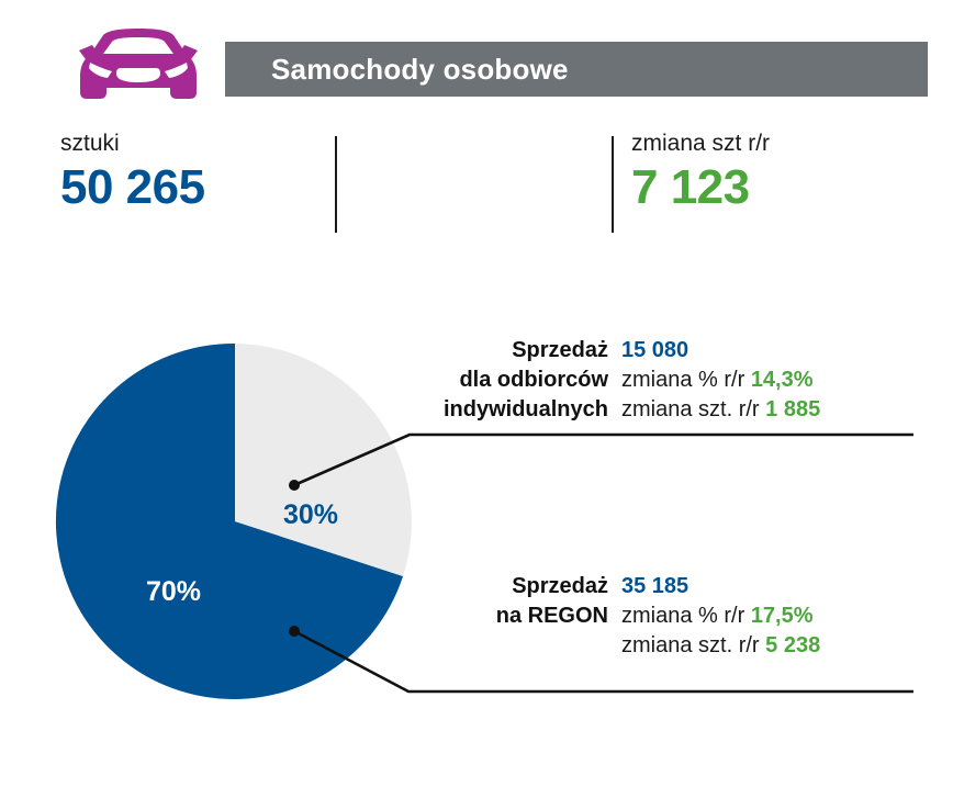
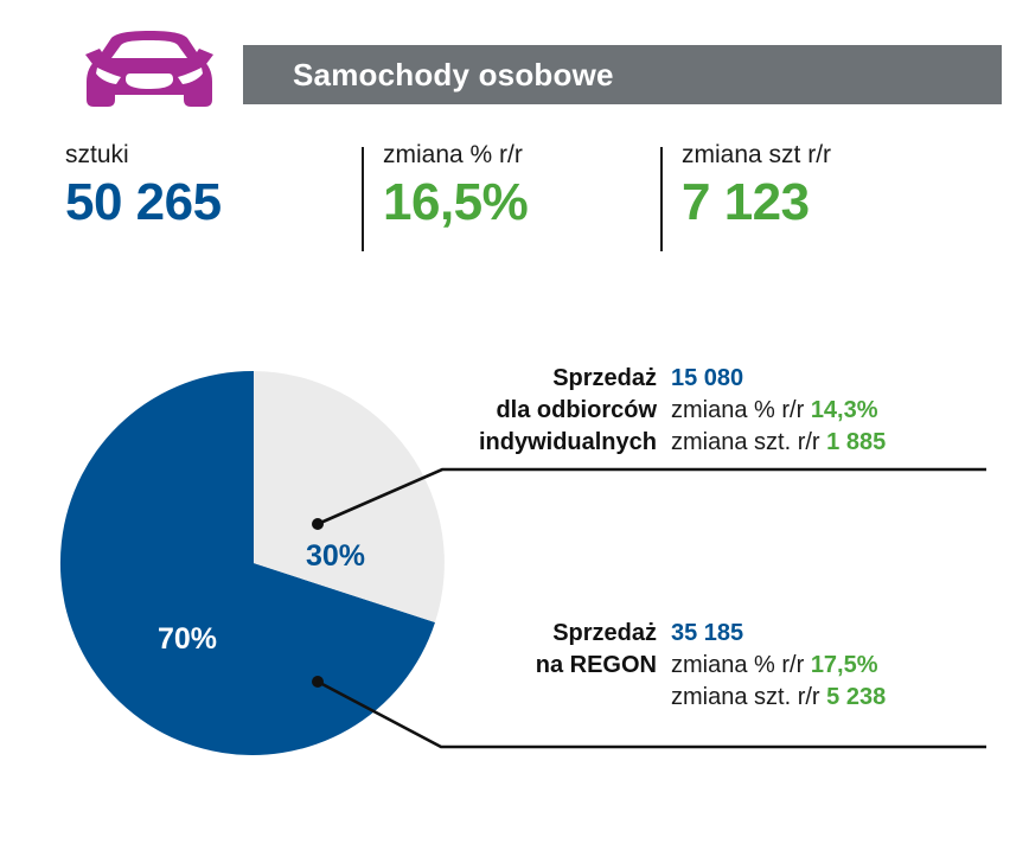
  Samochody osobowe
  sztuki
  50 265
+ zmiana % r/r
+ 16,5%
  zmiana szt r/r
  7 123
  30%
  70%
  Sprzedaż
  dla odbiorców
  indywidualnych
  15 080
  zmiana % r/r 14,3%
  zmiana szt. r/r 1 885
  Sprzedaż
  na REGON
  35 185
  zmiana % r/r 17,5%
  zmiana szt. r/r 5 238
